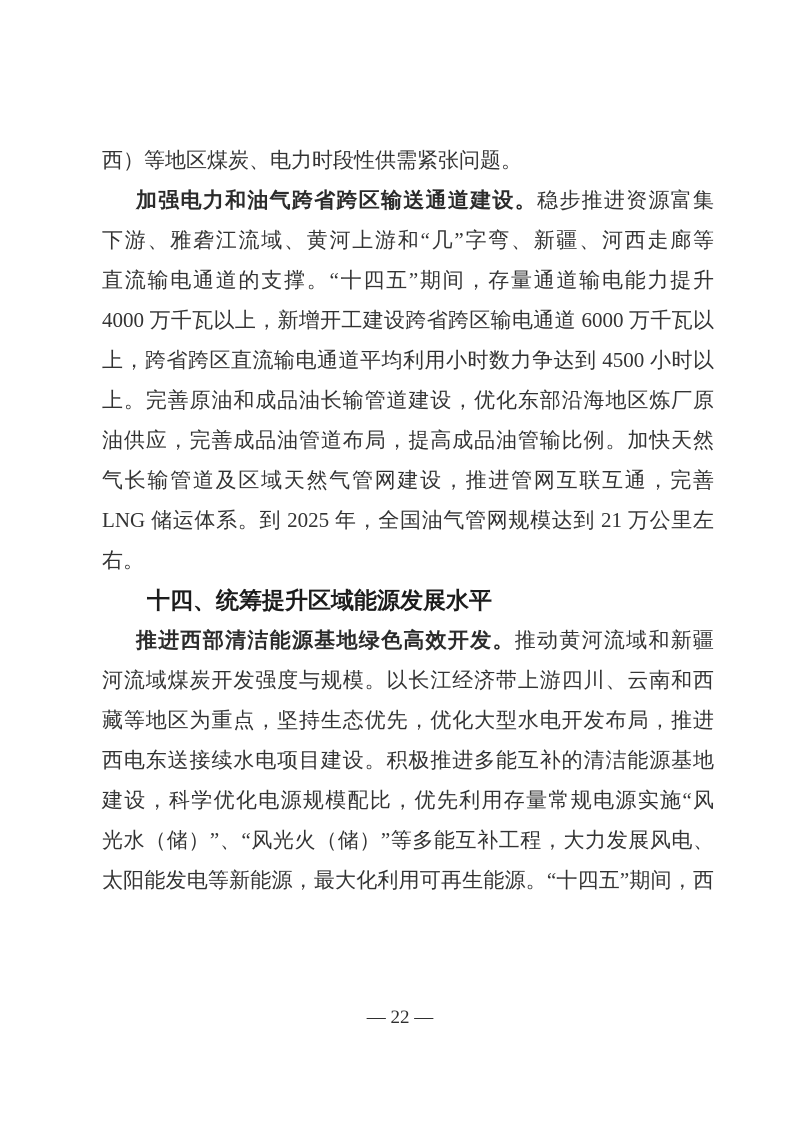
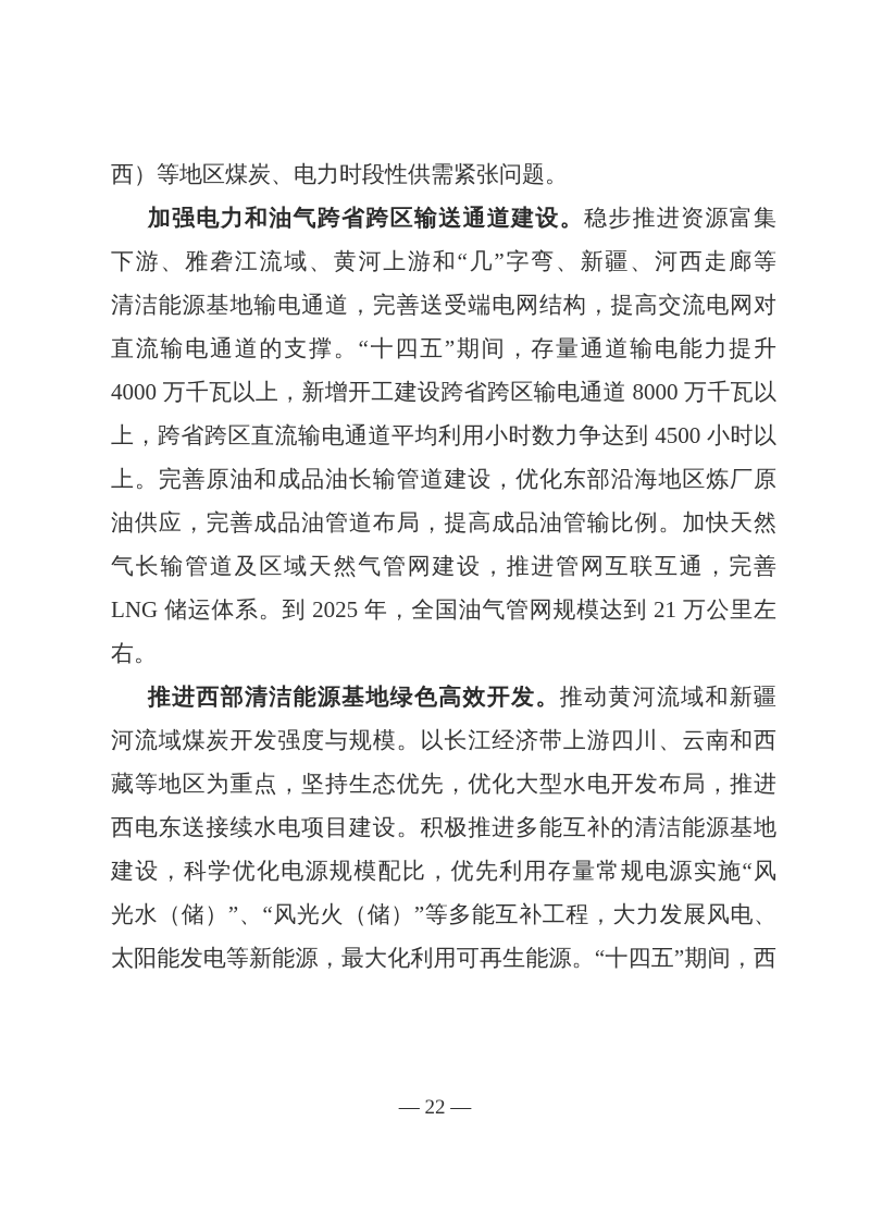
  西）等地区煤炭、电力时段性供需紧张问题。
  加强电力和油气跨省跨区输送通道建设。稳步推进资源富集
  下游、雅砻江流域、黄河上游和“几”字弯、新疆、河西走廊等
+ 清洁能源基地输电通道，完善送受端电网结构，提高交流电网对
  直流输电通道的支撑。“十四五”期间，存量通道输电能力提升
- 4000 万千瓦以上，新增开工建设跨省跨区输电通道 6000 万千瓦以
+ 4000 万千瓦以上，新增开工建设跨省跨区输电通道 8000 万千瓦以
  上，跨省跨区直流输电通道平均利用小时数力争达到 4500 小时以
  上。完善原油和成品油长输管道建设，优化东部沿海地区炼厂原
  油供应，完善成品油管道布局，提高成品油管输比例。加快天然
  气长输管道及区域天然气管网建设，推进管网互联互通，完善
  LNG 储运体系。到 2025 年，全国油气管网规模达到 21 万公里左
  右。
- 十四、统筹提升区域能源发展水平
  推进西部清洁能源基地绿色高效开发。推动黄河流域和新疆
  河流域煤炭开发强度与规模。以长江经济带上游四川、云南和西
  藏等地区为重点，坚持生态优先，优化大型水电开发布局，推进
  西电东送接续水电项目建设。积极推进多能互补的清洁能源基地
  建设，科学优化电源规模配比，优先利用存量常规电源实施“风
  光水（储）”、“风光火（储）”等多能互补工程，大力发展风电、
  太阳能发电等新能源，最大化利用可再生能源。“十四五”期间，西
  — 22 —
